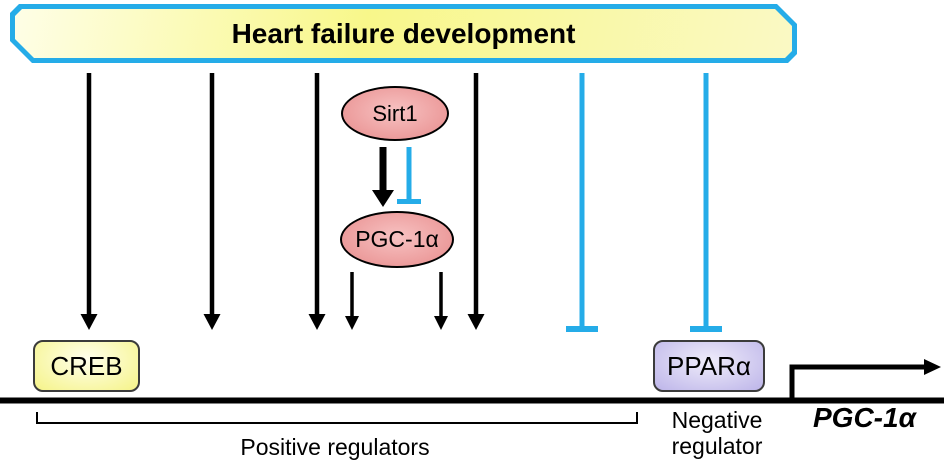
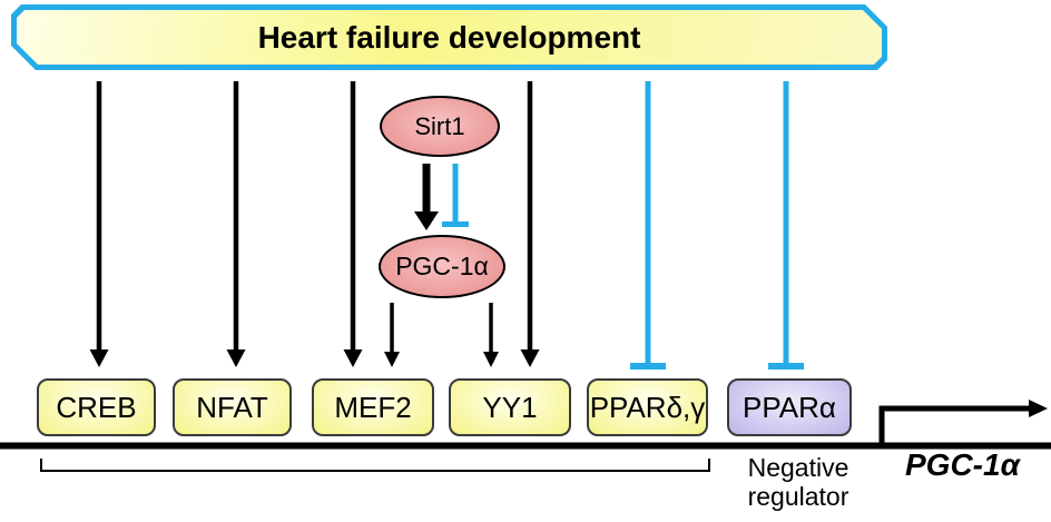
  Heart failure development
  Sirt1
  PGC-1α
  CREB
+ NFAT
+ MEF2
+ YY1
+ PPARδ,γ
  PPARα
- Positive regulators
  Negative regulator
  PGC-1α
